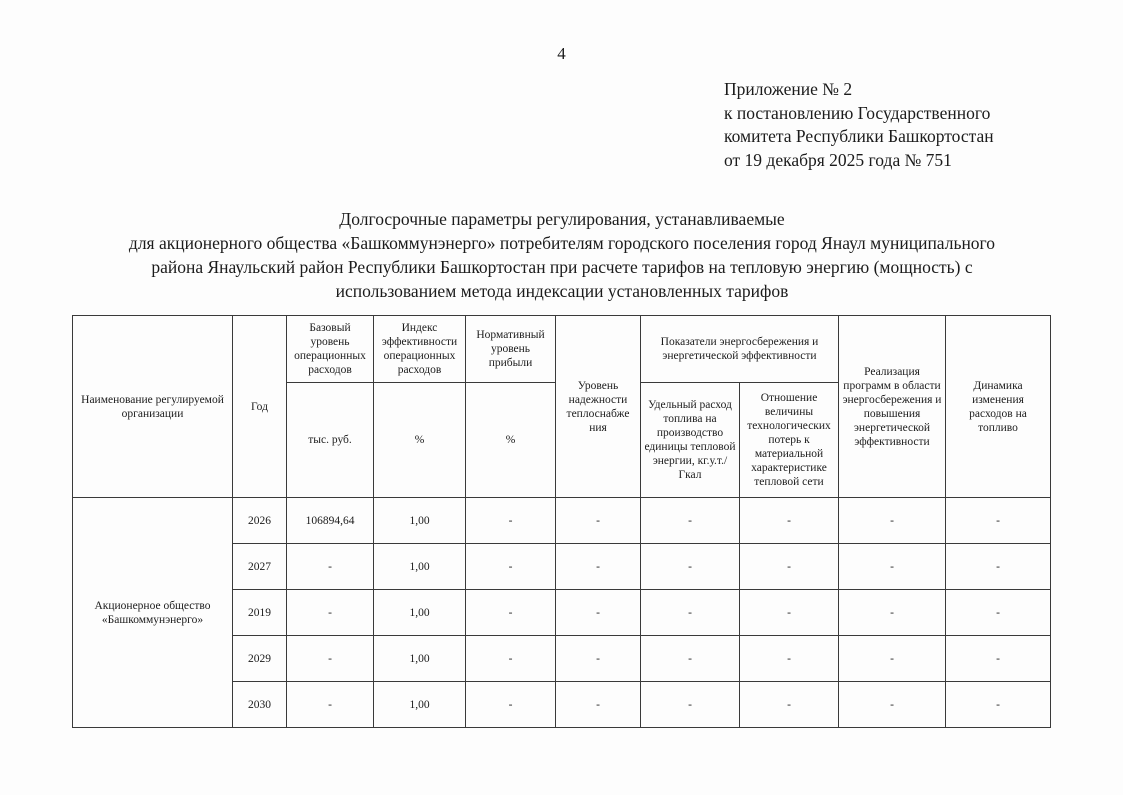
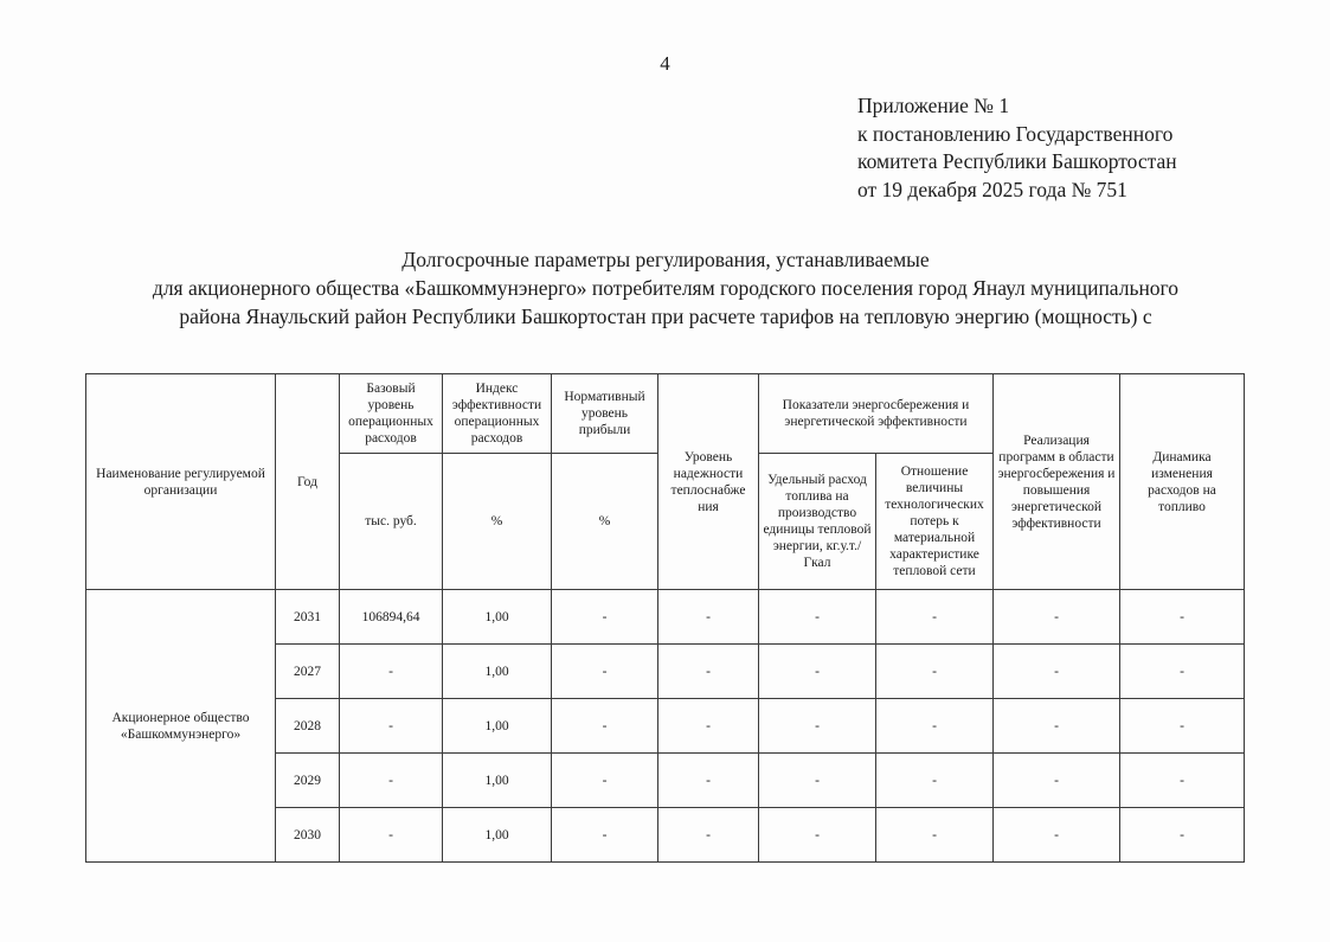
  4
- Приложение № 2
+ Приложение № 1
  к постановлению Государственного
  комитета Республики Башкортостан
  от 19 декабря 2025 года № 751
  Долгосрочные параметры регулирования, устанавливаемые
  для акционерного общества «Башкоммунэнерго» потребителям городского поселения город Янаул муниципального
  района Янаульский район Республики Башкортостан при расчете тарифов на тепловую энергию (мощность) с
- использованием метода индексации установленных тарифов
  Наименование регулируемой организации	Год	Базовый уровень операционных расходов	Индекс эффективности операционных расходов	Нормативный уровень прибыли	Уровень надежности теплоснабже ния	Показатели энергосбережения и энергетической эффективности	Реализация программ в области энергосбережения и повышения энергетической эффективности	Динамика изменения расходов на топливо
  Удельный расход топлива на производство единицы тепловой энергии, кг.у.т./Гкал	Отношение величины технологических потерь к материальной характеристике тепловой сети
  тыс. руб.	%	%
- Акционерное общество «Башкоммунэнерго»	2026	106894,64	1,00	-	-	-	-	-	-
+ Акционерное общество «Башкоммунэнерго»	2031	106894,64	1,00	-	-	-	-	-	-
  2027	-	1,00	-	-	-	-	-	-
- 2019	-	1,00	-	-	-	-	-	-
+ 2028	-	1,00	-	-	-	-	-	-
  2029	-	1,00	-	-	-	-	-	-
  2030	-	1,00	-	-	-	-	-	-
